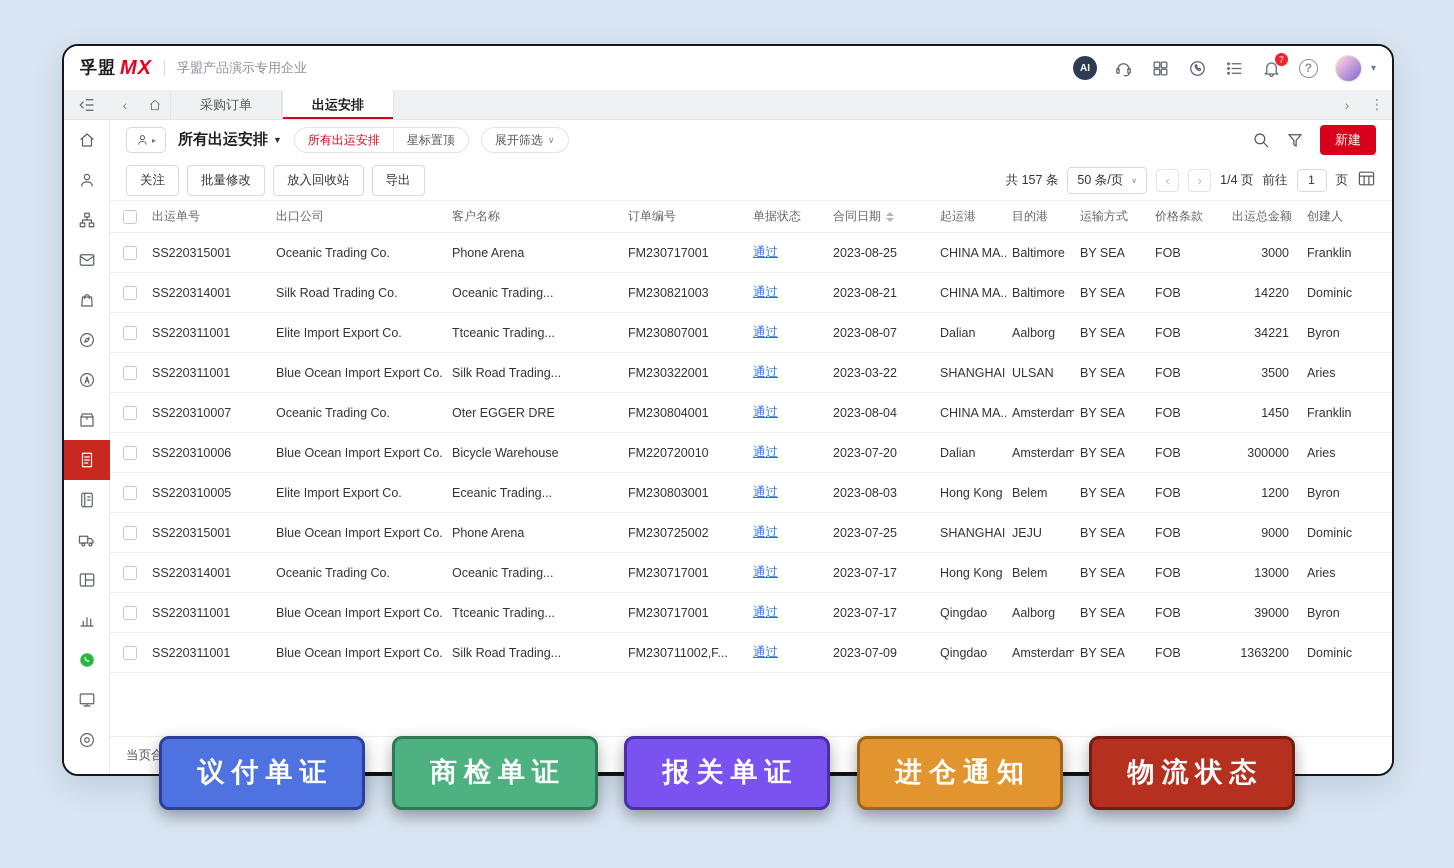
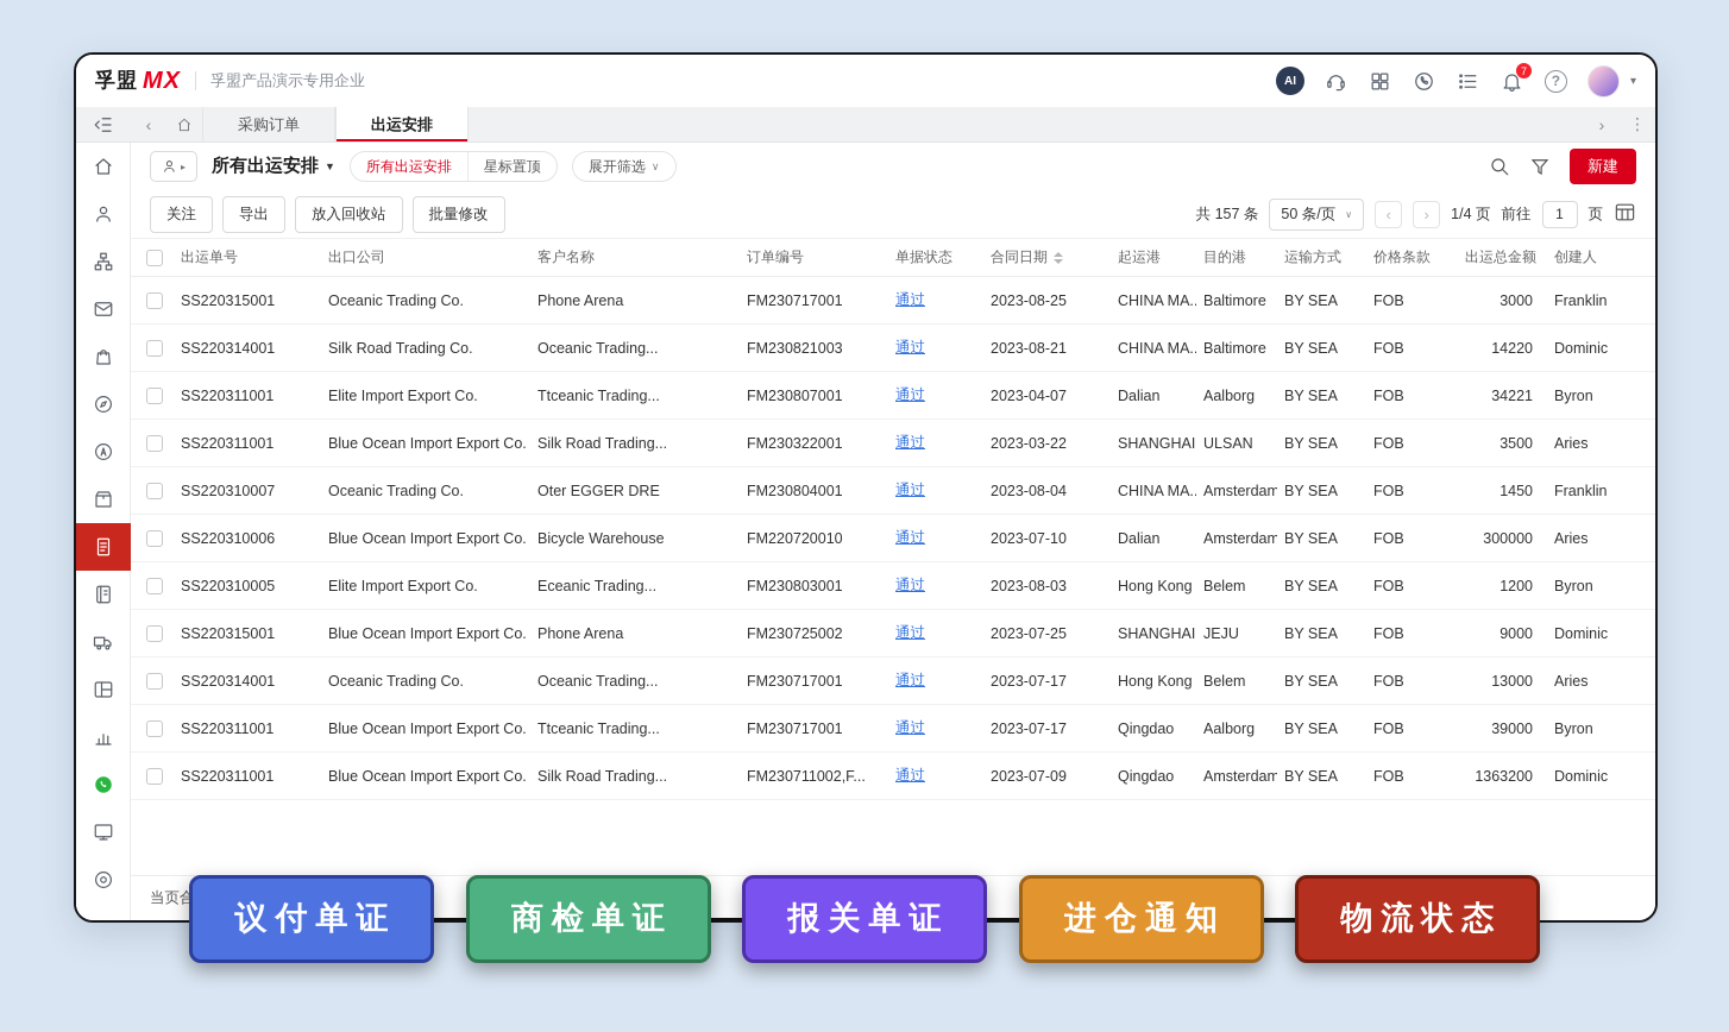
  孚盟
  MX
  孚盟产品演示专用企业
  AI
  7
  ?
  ▾
  ‹
  采购订单
  出运安排
  ›
  ⋮
  ▸
  所有出运安排
  ▼
  所有出运安排
  星标置顶
  展开筛选
  ∨
  新建
  关注
- 批量修改
+ 导出
  放入回收站
- 导出
+ 批量修改
  共 157 条
  50 条/页
  ∨
  ‹
  ›
  1/4 页
  前往
  1
  页
  	出运单号	出口公司	客户名称	订单编号	单据状态	合同日期	起运港	目的港	运输方式	价格条款	出运总金额	创建人
  	SS220315001	Oceanic Trading Co.	Phone Arena	FM230717001	通过	2023-08-25	CHINA MA..	Baltimore	BY SEA	FOB	3000	Franklin
  	SS220314001	Silk Road Trading Co.	Oceanic Trading...	FM230821003	通过	2023-08-21	CHINA MA..	Baltimore	BY SEA	FOB	14220	Dominic
- 	SS220311001	Elite Import Export Co.	Ttceanic Trading...	FM230807001	通过	2023-08-07	Dalian	Aalborg	BY SEA	FOB	34221	Byron
+ 	SS220311001	Elite Import Export Co.	Ttceanic Trading...	FM230807001	通过	2023-04-07	Dalian	Aalborg	BY SEA	FOB	34221	Byron
  	SS220311001	Blue Ocean Import Export Co.	Silk Road Trading...	FM230322001	通过	2023-03-22	SHANGHAI	ULSAN	BY SEA	FOB	3500	Aries
  	SS220310007	Oceanic Trading Co.	Oter EGGER DRE	FM230804001	通过	2023-08-04	CHINA MA..	Amsterdam	BY SEA	FOB	1450	Franklin
- 	SS220310006	Blue Ocean Import Export Co.	Bicycle Warehouse	FM220720010	通过	2023-07-20	Dalian	Amsterdam	BY SEA	FOB	300000	Aries
+ 	SS220310006	Blue Ocean Import Export Co.	Bicycle Warehouse	FM220720010	通过	2023-07-10	Dalian	Amsterdam	BY SEA	FOB	300000	Aries
  	SS220310005	Elite Import Export Co.	Eceanic Trading...	FM230803001	通过	2023-08-03	Hong Kong	Belem	BY SEA	FOB	1200	Byron
  	SS220315001	Blue Ocean Import Export Co.	Phone Arena	FM230725002	通过	2023-07-25	SHANGHAI	JEJU	BY SEA	FOB	9000	Dominic
  	SS220314001	Oceanic Trading Co.	Oceanic Trading...	FM230717001	通过	2023-07-17	Hong Kong	Belem	BY SEA	FOB	13000	Aries
  	SS220311001	Blue Ocean Import Export Co.	Ttceanic Trading...	FM230717001	通过	2023-07-17	Qingdao	Aalborg	BY SEA	FOB	39000	Byron
  	SS220311001	Blue Ocean Import Export Co.	Silk Road Trading...	FM230711002,F...	通过	2023-07-09	Qingdao	Amsterdam	BY SEA	FOB	1363200	Dominic
  当页合
  议付单证
  商检单证
  报关单证
  进仓通知
  物流状态
